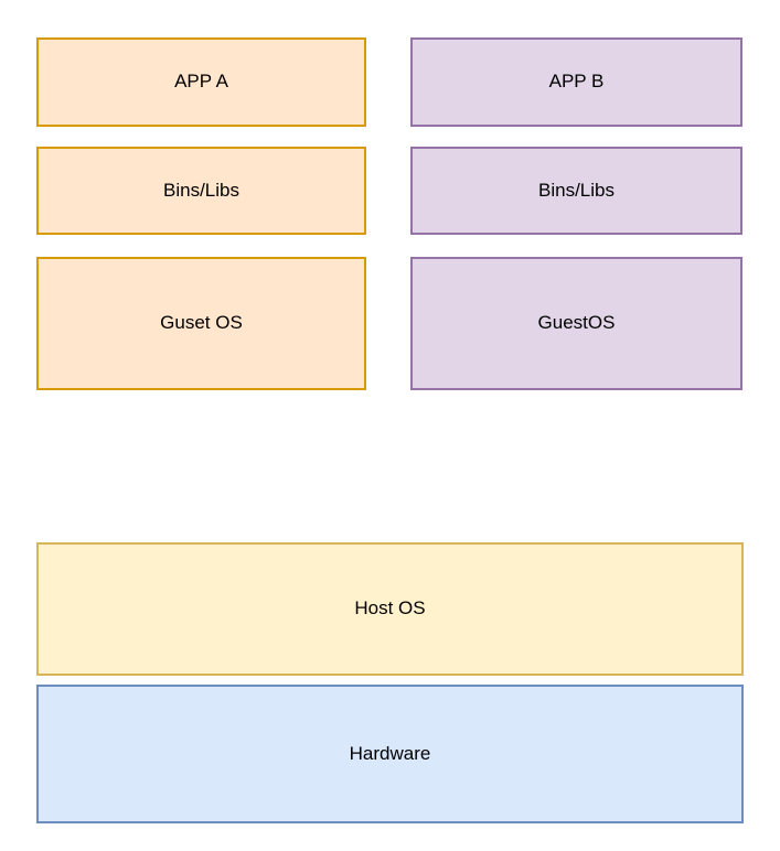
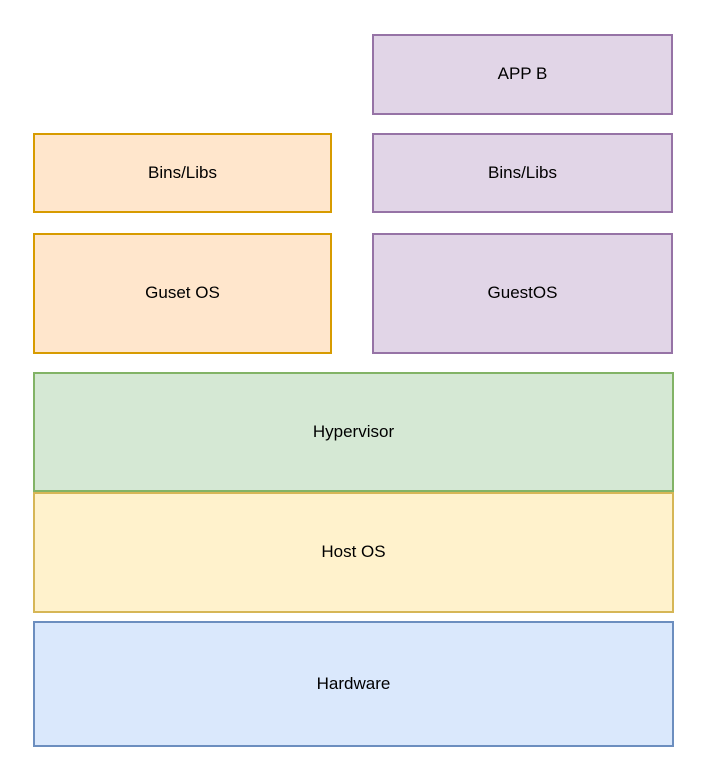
- APP A
  Bins/Libs
  Guset OS
  APP B
  Bins/Libs
  GuestOS
+ Hypervisor
  Host OS
  Hardware
